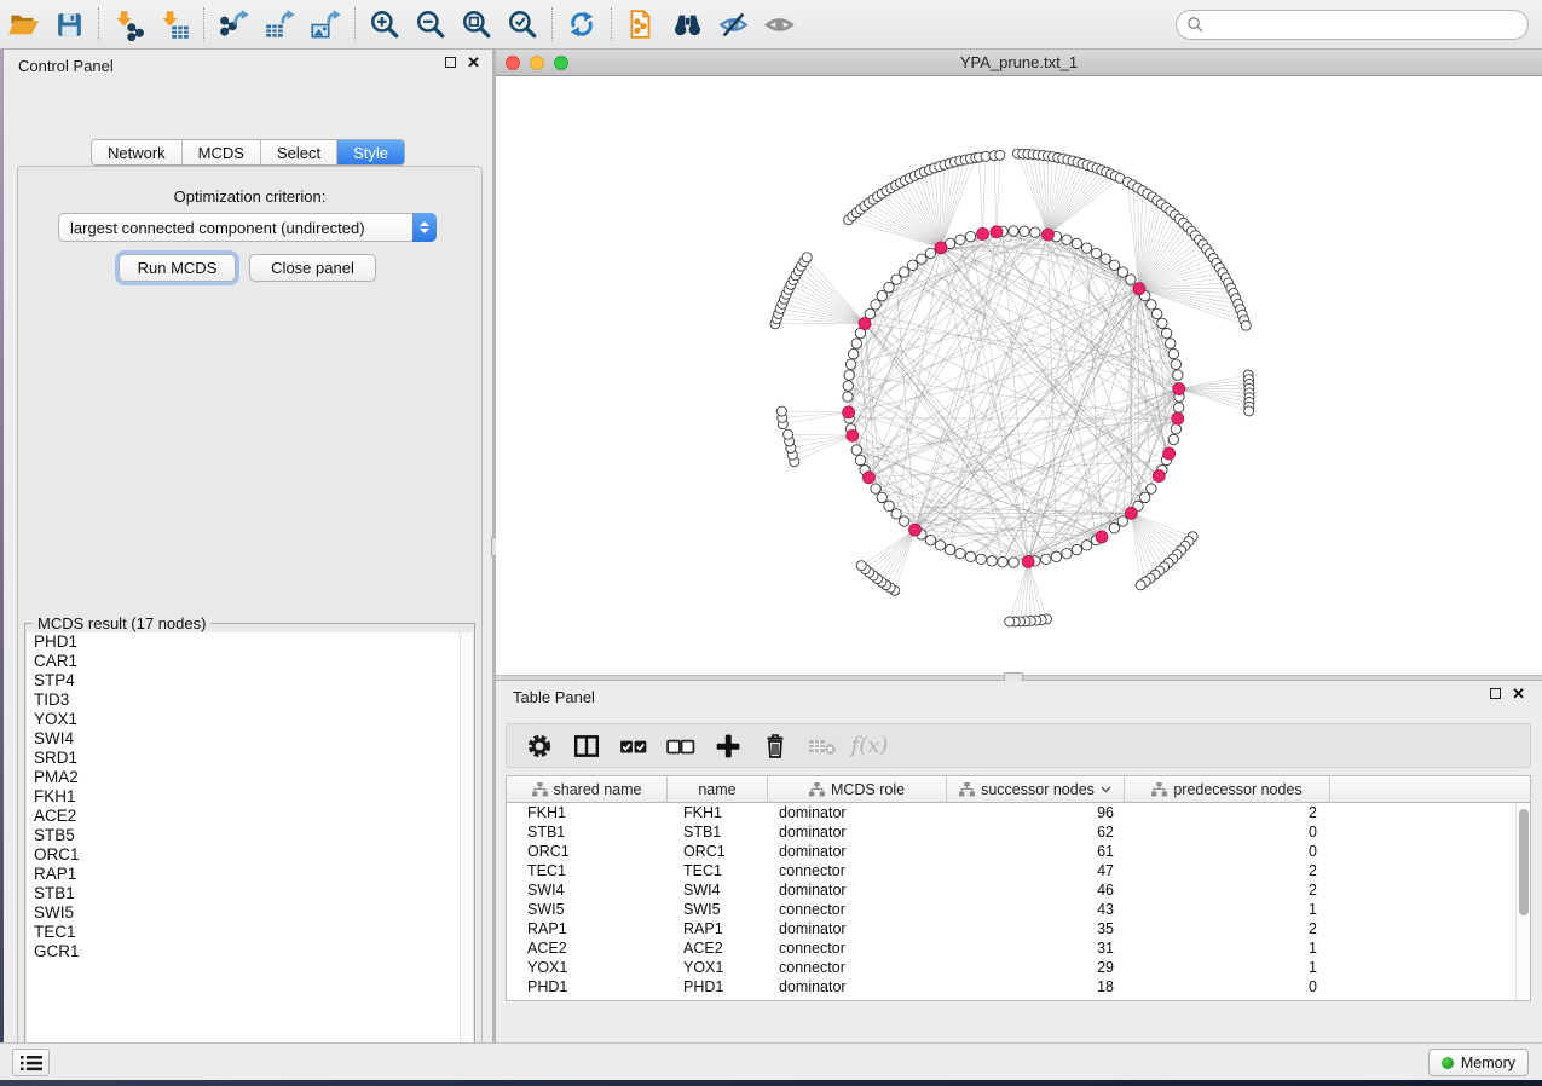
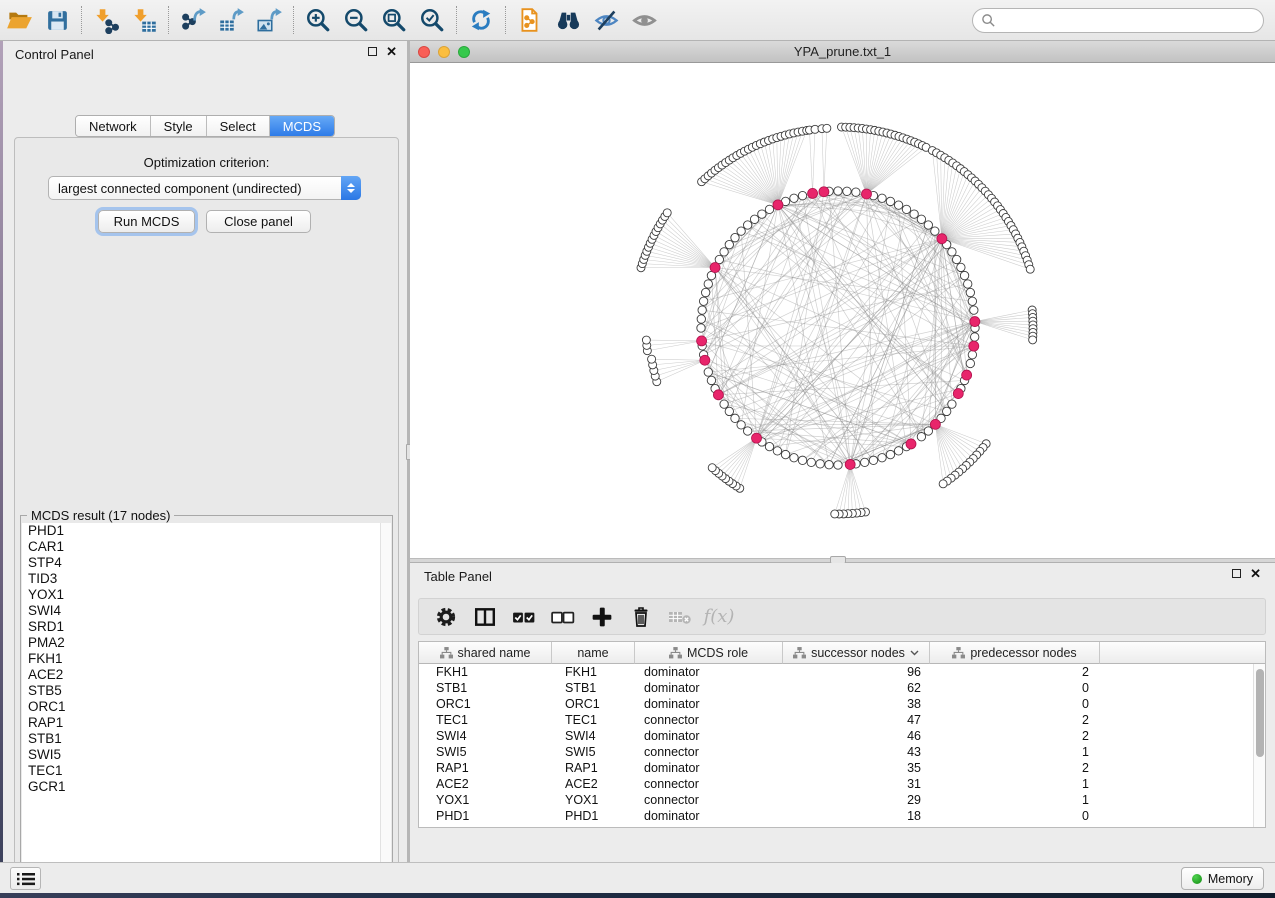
  Control Panel
  ✕
  Network
- MCDS
+ Style
  Select
- Style
+ MCDS
  Optimization criterion:
  largest connected component (undirected)
  Run MCDS
  Close panel
  MCDS result (17 nodes)
  PHD1
  CAR1
  STP4
  TID3
  YOX1
  SWI4
  SRD1
  PMA2
  FKH1
  ACE2
  STB5
  ORC1
  RAP1
  STB1
  SWI5
  TEC1
  GCR1
  YPA_prune.txt_1
  Table Panel
  ✕
  f(x)
  shared name
  name
  MCDS role
  successor nodes
  predecessor nodes
  FKH1
  FKH1
  dominator
  96
  2
  STB1
  STB1
  dominator
  62
  0
  ORC1
  ORC1
  dominator
- 61
+ 38
  0
  TEC1
  TEC1
  connector
  47
  2
  SWI4
  SWI4
  dominator
  46
  2
  SWI5
  SWI5
  connector
  43
  1
  RAP1
  RAP1
  dominator
  35
  2
  ACE2
  ACE2
  connector
  31
  1
  YOX1
  YOX1
  connector
  29
  1
  PHD1
  PHD1
  dominator
  18
  0
  Memory
